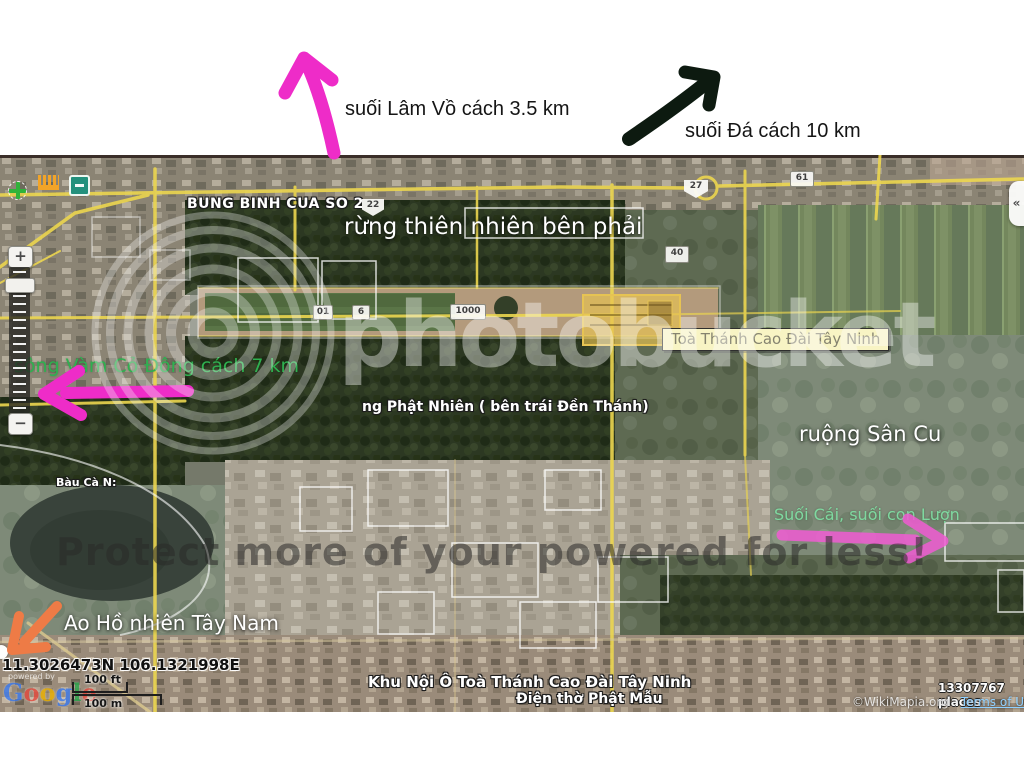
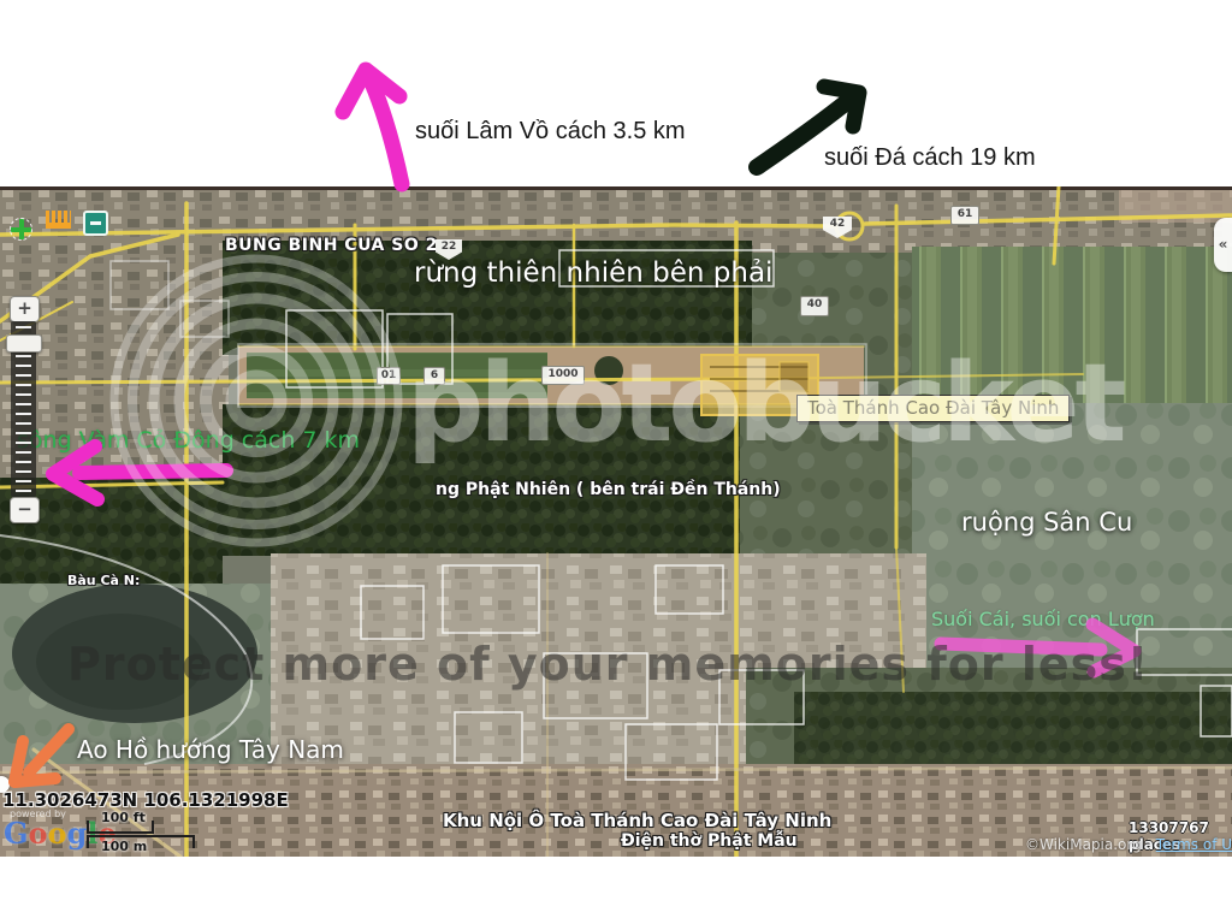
  photobucket
- Protect more of your powered for less!
+ Protect more of your memories for less!
  suối Lâm Vồ cách 3.5 km
- suối Đá cách 10 km
+ suối Đá cách 19 km
  BUNG BINH CUA SO 2
  22
- 27
+ 42
  61
  40
  01
  6
  1000
  rừng thiên nhiên bên phải
  Toà Thánh Cao Đài Tây Ninh
  ông Vàm Cỏ Đông cách 7 km
  ng Phật Nhiên ( bên trái Đền Thánh)
  ruộng Sân Cu
  Bàu Cà N:
  Suối Cái, suối con Lượn
- Ao Hồ nhiên Tây Nam
+ Ao Hồ hướng Tây Nam
  Khu Nội Ô Toà Thánh Cao Đài Tây Ninh
  Điện thờ Phật Mẫu
  +
  −
  «
  11.3026473N 106.1321998E
  powered by
  Google
  100 ft
  100 m
  13307767 places
  ©WikiMapia.org - Terms of U
